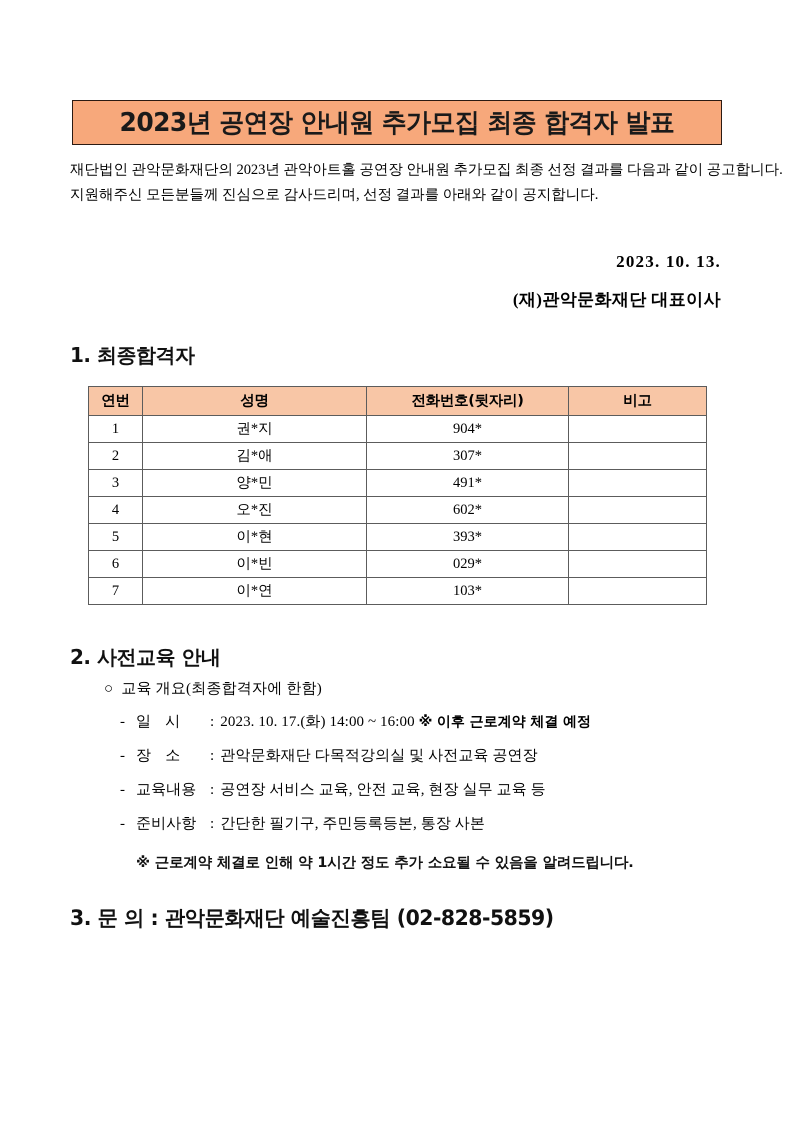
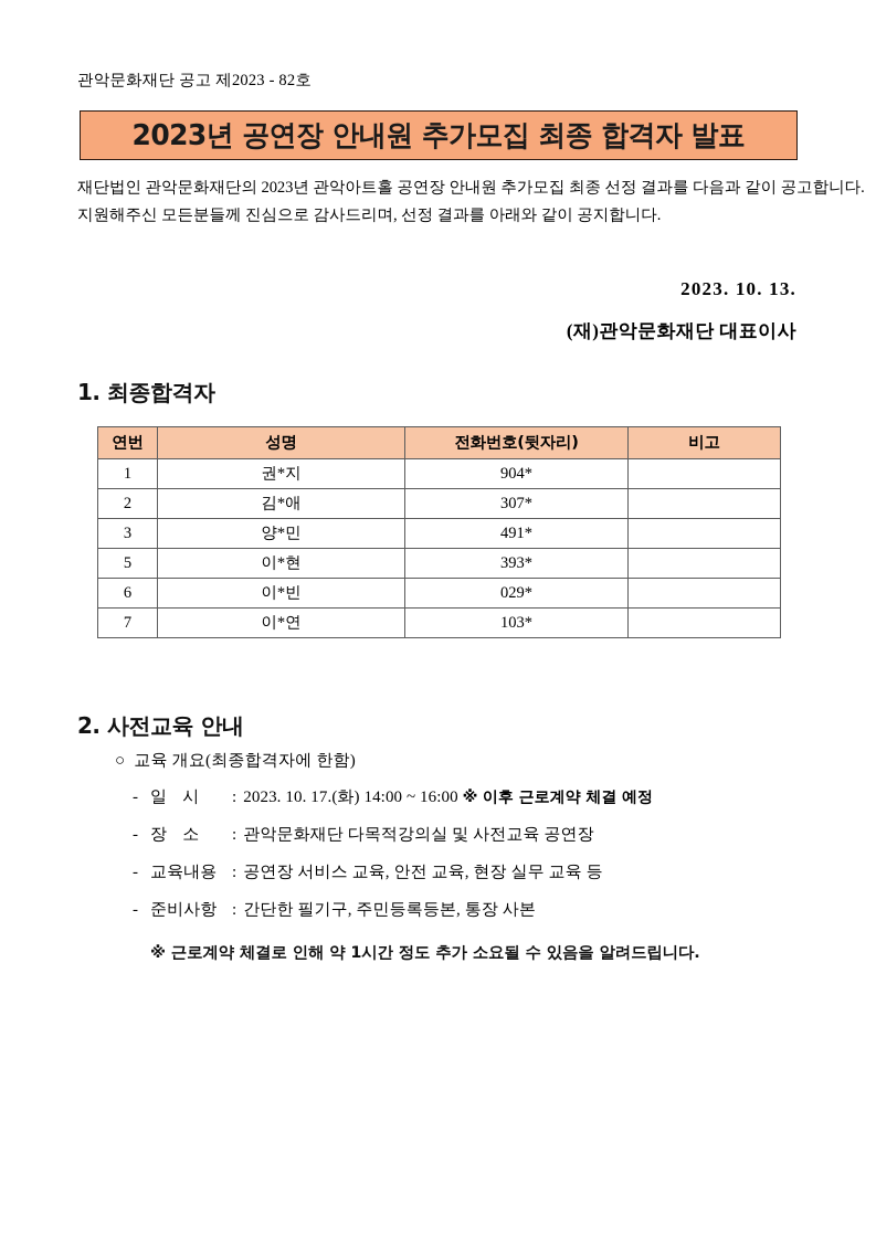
+ 관악문화재단 공고 제2023 - 82호
  2023년 공연장 안내원 추가모집 최종 합격자 발표
  재단법인 관악문화재단의 2023년 관악아트홀 공연장 안내원 추가모집 최종 선정 결과를 다음과 같이 공고합니다.
  지원해주신 모든분들께 진심으로 감사드리며, 선정 결과를 아래와 같이 공지합니다.
  2023. 10. 13.
  (재)관악문화재단 대표이사
  1. 최종합격자
  연번	성명	전화번호(뒷자리)	비고
  1	권*지	904*
  2	김*애	307*
  3	양*민	491*
- 4	오*진	602*
  5	이*현	393*
  6	이*빈	029*
  7	이*연	103*
  2. 사전교육 안내
  ○ 교육 개요(최종합격자에 한함)
  -
  일 시
  :
  2023. 10. 17.(화) 14:00 ~ 16:00 ※ 이후 근로계약 체결 예정
  -
  장 소
  :
  관악문화재단 다목적강의실 및 사전교육 공연장
  -
  교육내용
  :
  공연장 서비스 교육, 안전 교육, 현장 실무 교육 등
  -
  준비사항
  :
  간단한 필기구, 주민등록등본, 통장 사본
  ※ 근로계약 체결로 인해 약 1시간 정도 추가 소요될 수 있음을 알려드립니다.
- 3. 문 의 : 관악문화재단 예술진흥팀 (02-828-5859)
